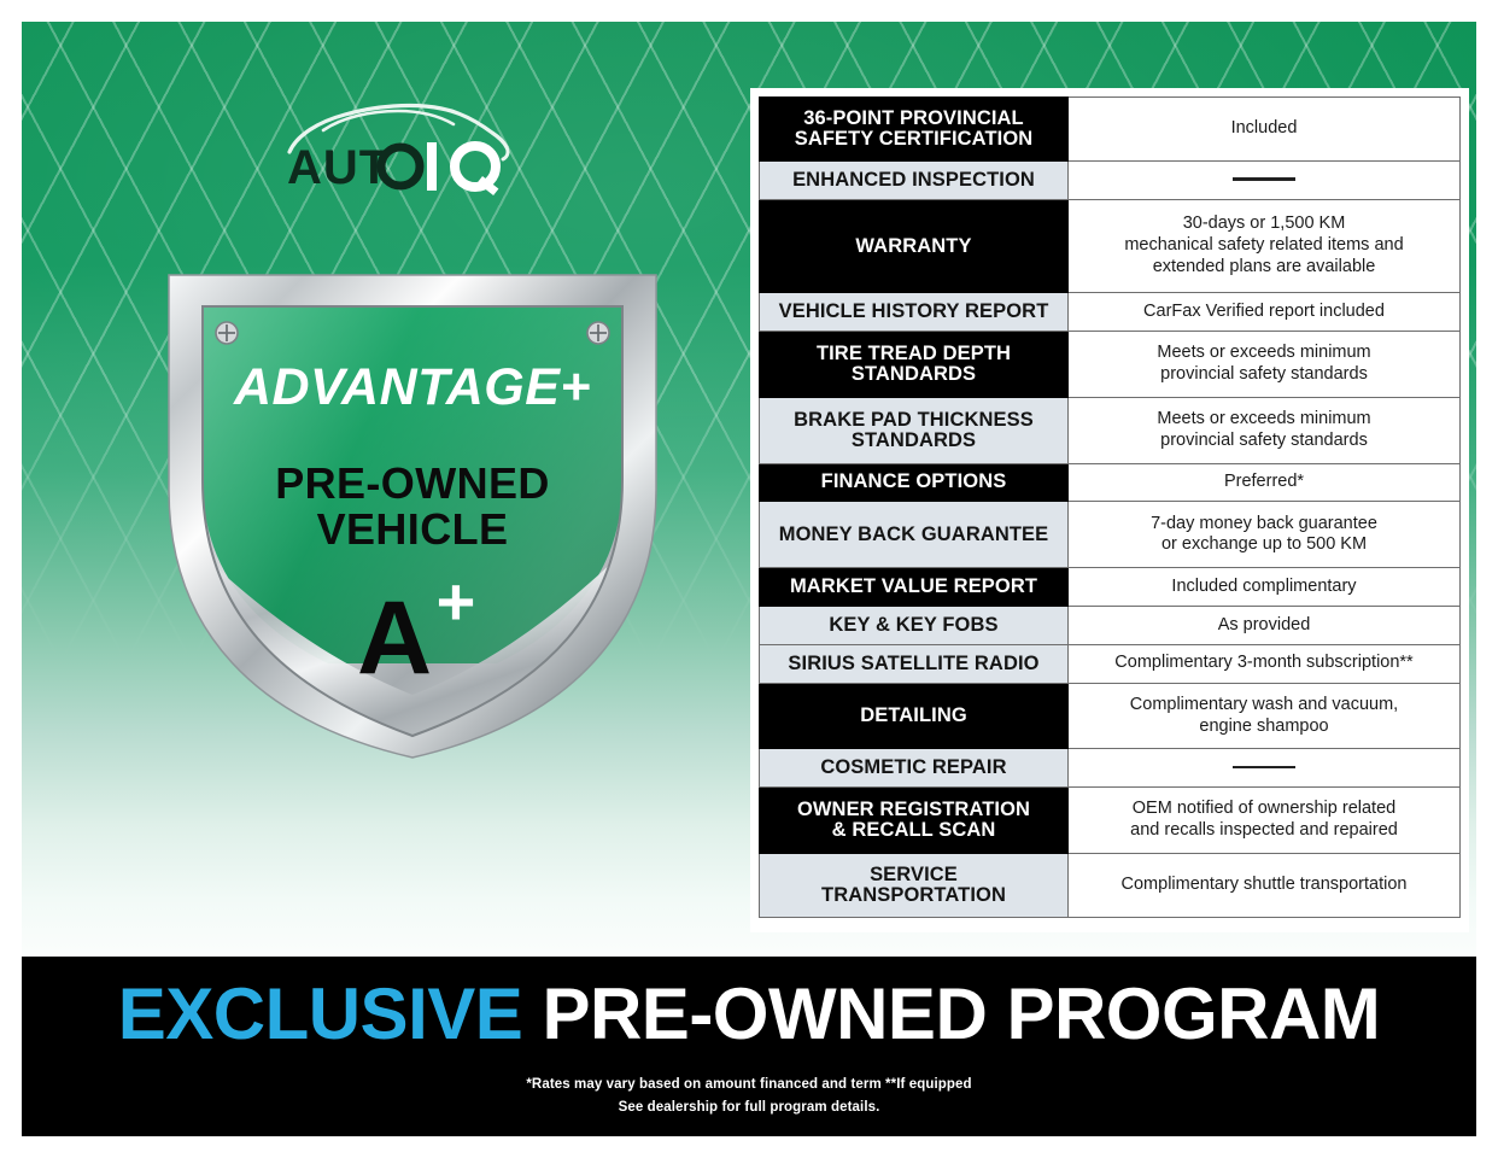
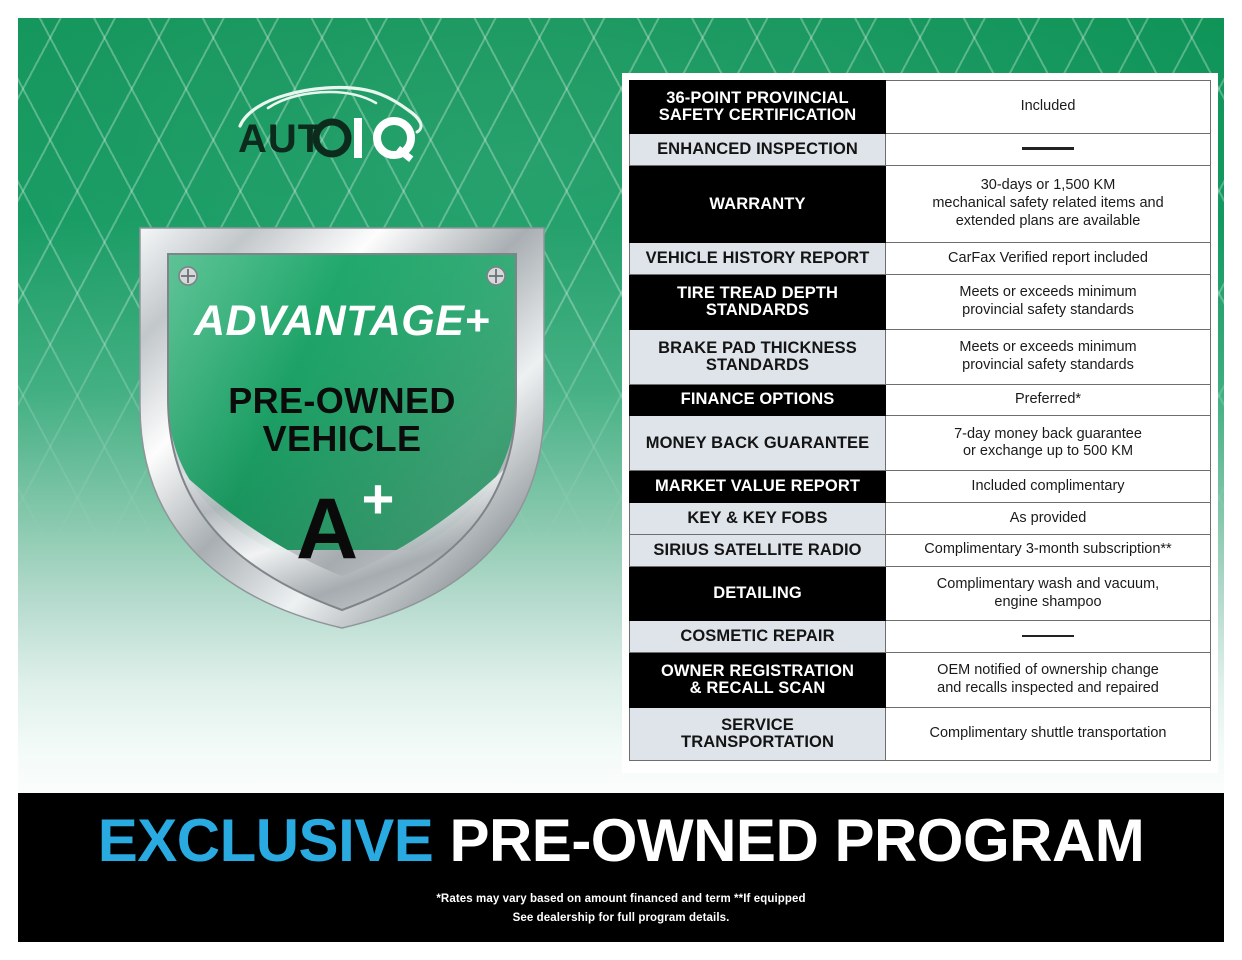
  AUT
  ADVANTAGE+
  PRE-OWNED
  VEHICLE
  A
  +
  36-POINT PROVINCIALSAFETY CERTIFICATION	Included
  ENHANCED INSPECTION
  WARRANTY	30-days or 1,500 KMmechanical safety related items andextended plans are available
  VEHICLE HISTORY REPORT	CarFax Verified report included
  TIRE TREAD DEPTHSTANDARDS	Meets or exceeds minimumprovincial safety standards
  BRAKE PAD THICKNESSSTANDARDS	Meets or exceeds minimumprovincial safety standards
  FINANCE OPTIONS	Preferred*
  MONEY BACK GUARANTEE	7-day money back guaranteeor exchange up to 500 KM
  MARKET VALUE REPORT	Included complimentary
  KEY & KEY FOBS	As provided
  SIRIUS SATELLITE RADIO	Complimentary 3-month subscription**
  DETAILING	Complimentary wash and vacuum,engine shampoo
  COSMETIC REPAIR
- OWNER REGISTRATION& RECALL SCAN	OEM notified of ownership relatedand recalls inspected and repaired
+ OWNER REGISTRATION& RECALL SCAN	OEM notified of ownership changeand recalls inspected and repaired
  SERVICETRANSPORTATION	Complimentary shuttle transportation
  EXCLUSIVE PRE-OWNED PROGRAM
  *Rates may vary based on amount financed and term **If equipped
  See dealership for full program details.
